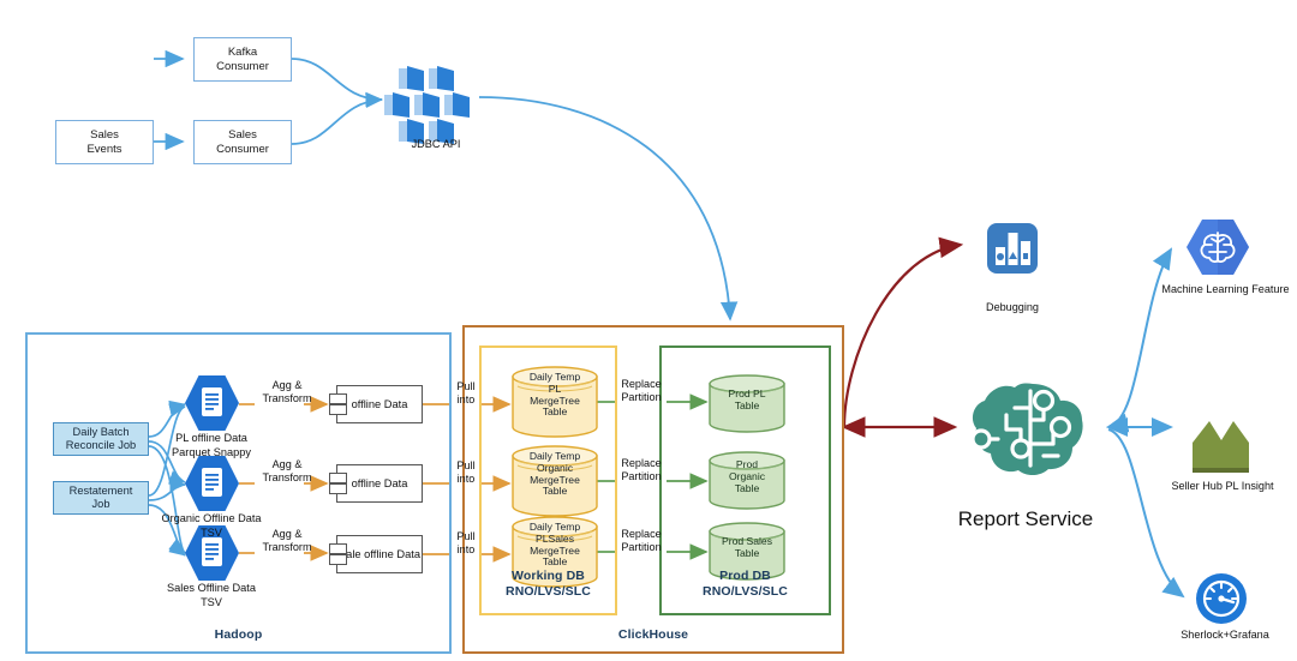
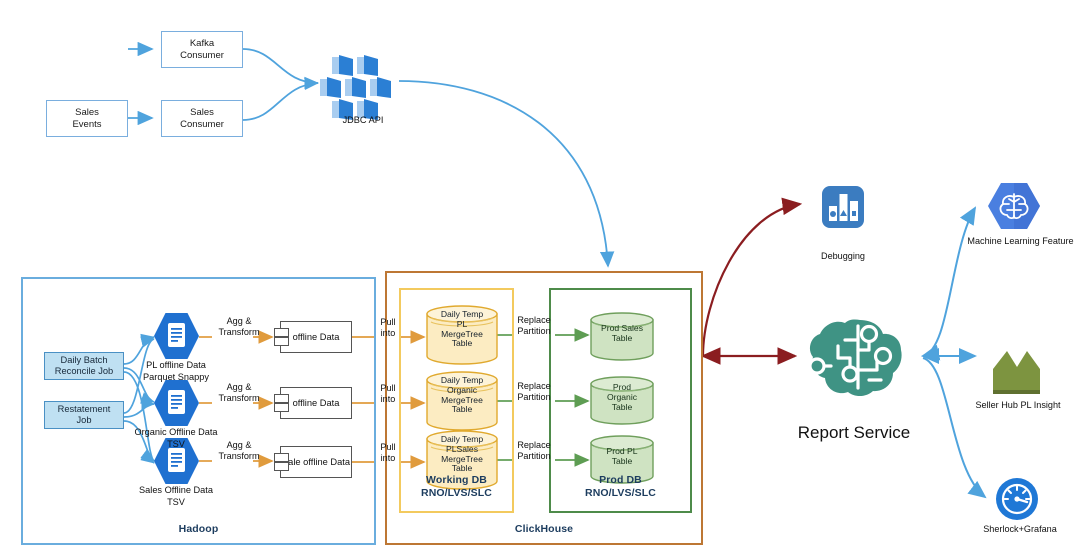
  Hadoop
  ClickHouse
  Working DB
  RNO/LVS/SLC
  Prod DB
  RNO/LVS/SLC
  Sales
  Events
  Kafka
  Consumer
  Sales
  Consumer
  JDBC API
  Daily Batch
  Reconcile Job
  Restatement
  Job
  PL offline Data
  Parquet Snappy
  Organic Offline Data
  TSV
  Sales Offline Data
  TSV
  Agg &
  Transform
  Agg &
  Transform
  Agg &
  Transform
  offline Data
  offline Data
  ale offline Data
  Pull
  into
  Pull
  into
  Pull
  into
  Replace
  Partition
  Replace
  Partition
  Replace
  Partition
  Daily Temp
  PL
  MergeTree
  Table
  Daily Temp
  Organic
  MergeTree
  Table
  Daily Temp
  PLSales
  MergeTree
  Table
- Prod PL
+ Prod Sales
  Table
  Prod
  Organic
  Table
- Prod Sales
+ Prod PL
  Table
  Debugging
  Report Service
  Machine Learning Feature
  Seller Hub PL Insight
  Sherlock+Grafana
